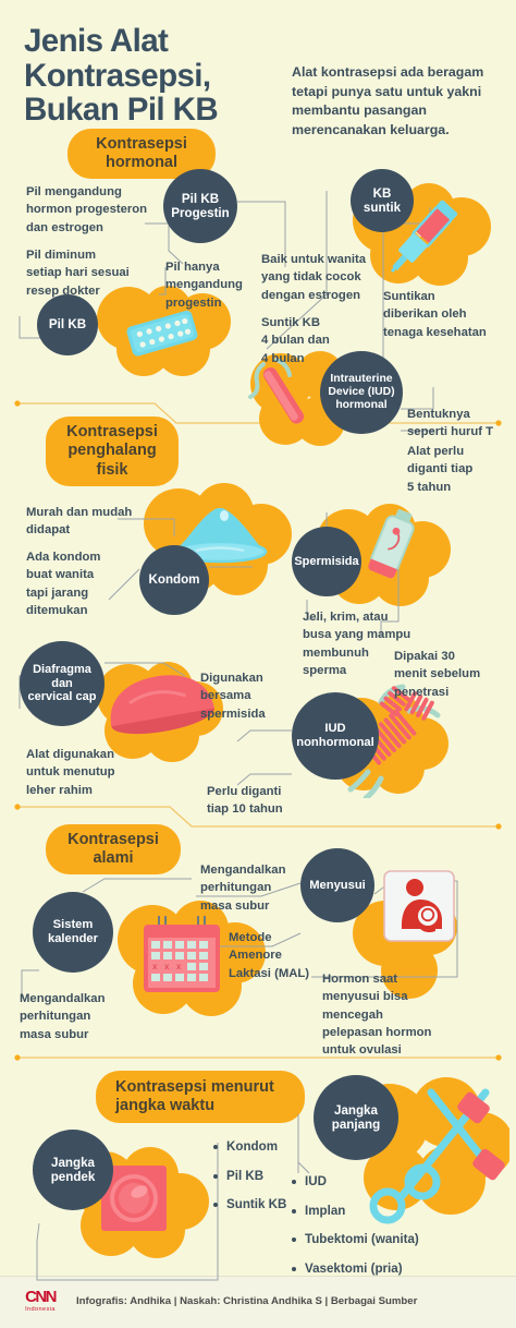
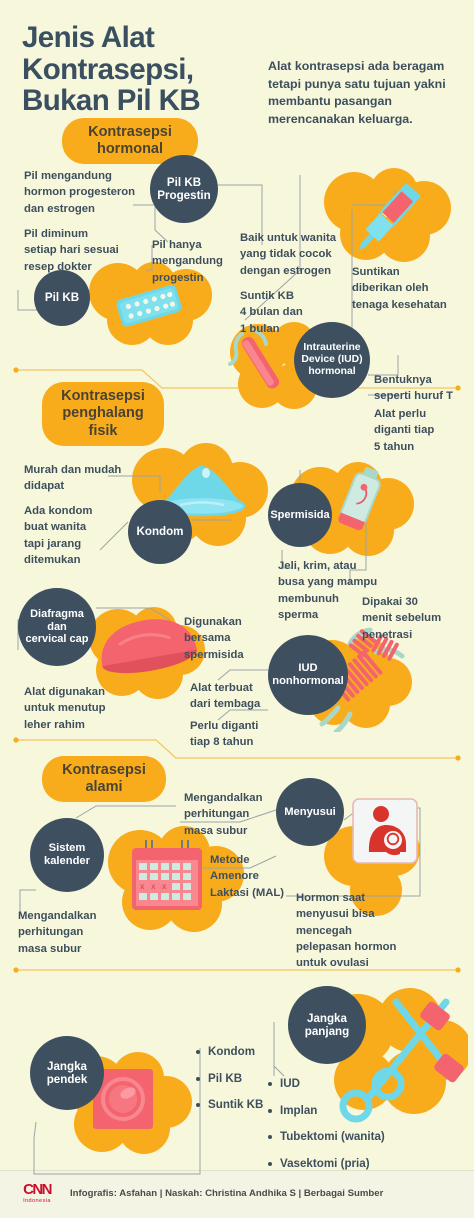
  Jenis Alat Kontrasepsi,
  Bukan Pil KB
- Alat kontrasepsi ada beragam tetapi punya satu untuk yakni membantu pasangan merencanakan keluarga.
+ Alat kontrasepsi ada beragam tetapi punya satu tujuan yakni membantu pasangan merencanakan keluarga.
  Kontrasepsi
  hormonal
  Pil KB
  Progestin
  Pil KB
- KB
- suntik
  Intrauterine
  Device (IUD)
  hormonal
  Pil mengandung
  hormon progesteron
  dan estrogen
  Pil diminum
  setiap hari sesuai
  resep dokter
  Pil hanya
  mengandung
  progestin
  Baik untuk wanita
  yang tidak cocok
  dengan estrogen
  Suntik KB
  4 bulan dan
- 4 bulan
+ 1 bulan
  Suntikan
  diberikan oleh
  tenaga kesehatan
  Bentuknya
  seperti huruf T
  Alat perlu
  diganti tiap
  5 tahun
  Kontrasepsi
  penghalang
  fisik
  Kondom
  Spermisida
  Diafragma
  dan
  cervical cap
  IUD
  nonhormonal
  Murah dan mudah
  didapat
  Ada kondom
  buat wanita
  tapi jarang
  ditemukan
  Jeli, krim, atau
  busa yang mampu
  membunuh
  sperma
  Dipakai 30
  menit sebelum
  penetrasi
  Digunakan
  bersama
  spermisida
  Alat digunakan
  untuk menutup
  leher rahim
+ Alat terbuat
+ dari tembaga
  Perlu diganti
- tiap 10 tahun
+ tiap 8 tahun
  Kontrasepsi
  alami
  x
  x
  x
  Sistem
  kalender
  Menyusui
  Mengandalkan
  perhitungan
  masa subur
  Metode
  Amenore
  Laktasi (MAL)
  Mengandalkan
  perhitungan
  masa subur
  Hormon saat
  menyusui bisa
  mencegah
  pelepasan hormon
  untuk ovulasi
- Kontrasepsi menurut
- jangka waktu
  Jangka
  pendek
  Jangka
  panjang
  Kondom
  Pil KB
  Suntik KB
  IUD
  Implan
  Tubektomi (wanita)
  Vasektomi (pria)
  CNN
- Infografis: Andhika | Naskah: Christina Andhika S | Berbagai Sumber
+ Infografis: Asfahan | Naskah: Christina Andhika S | Berbagai Sumber
